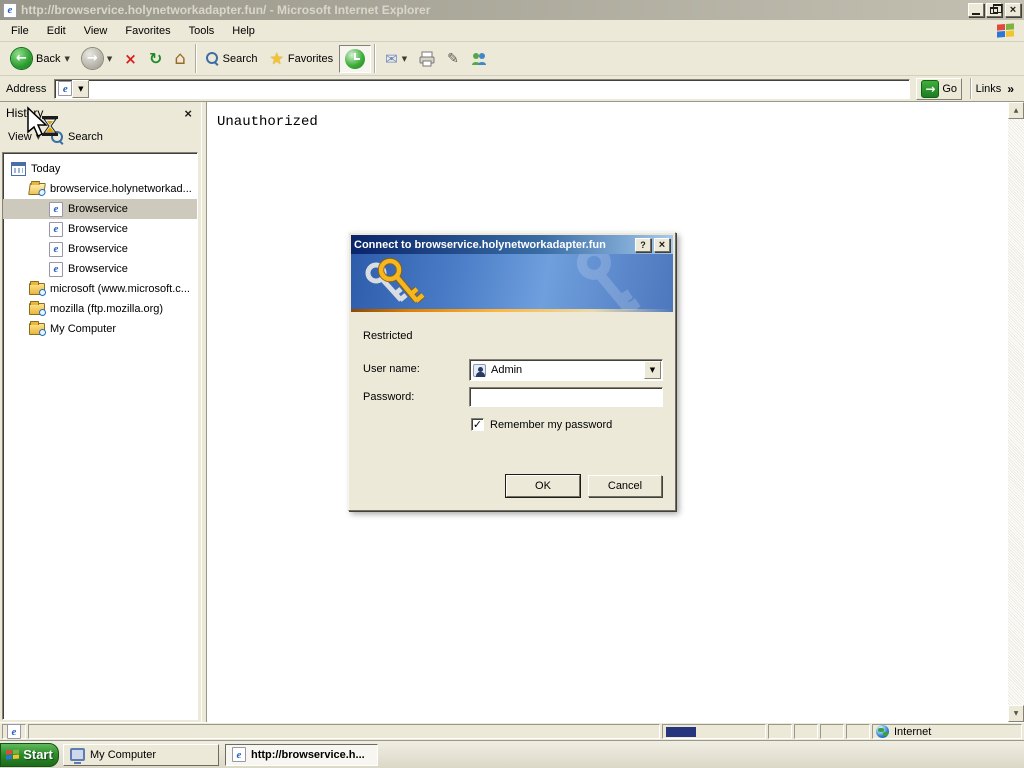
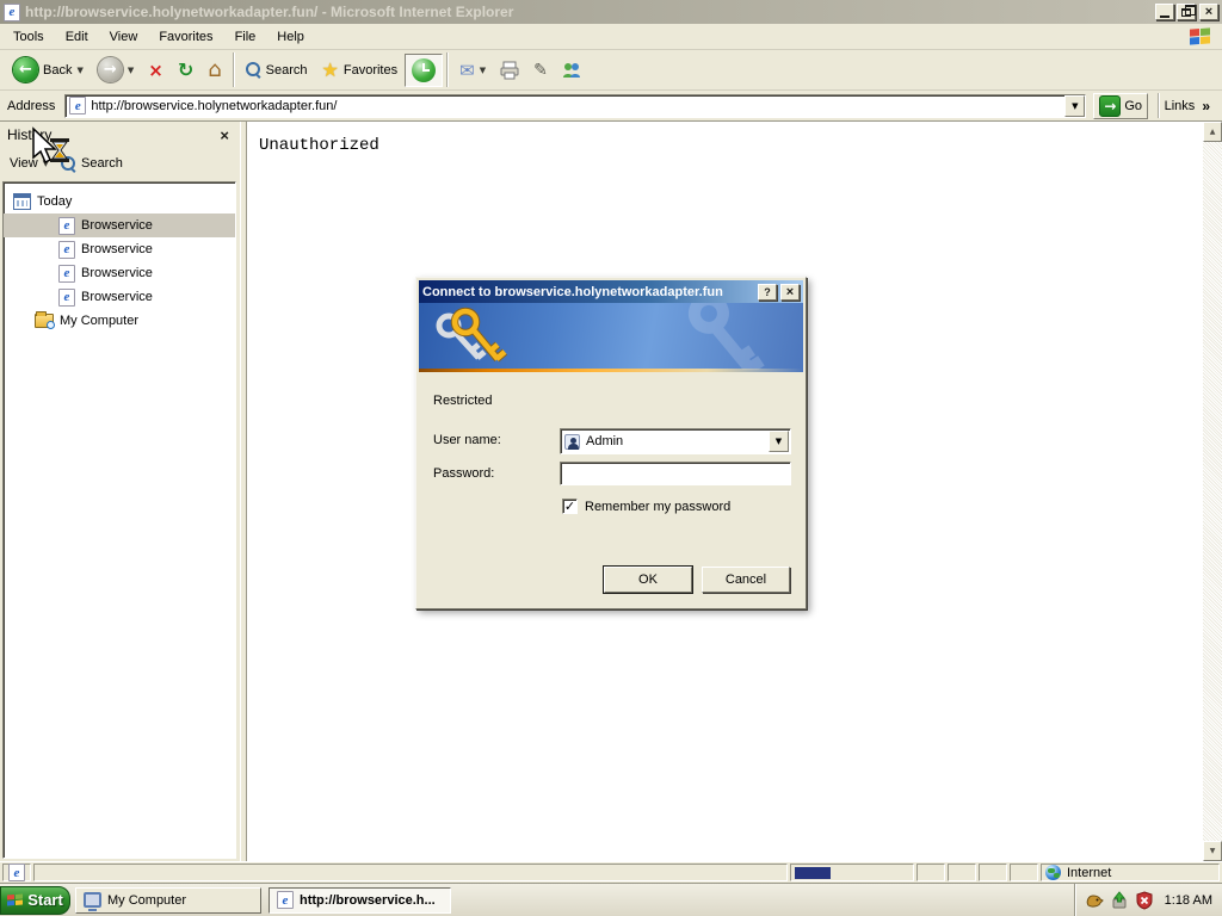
  e
  http://browservice.holynetworkadapter.fun/ - Microsoft Internet Explorer
  ×
- File
+ Tools
  Edit
  View
  Favorites
- Tools
+ File
  Help
  ←
  Back
  ▼
  →
  ▼
  ×
  ↻
  ⌂
  Search
  ★
  Favorites
  ✉
  ▼
  ✎
  Address
  e
+ http://browservice.holynetworkadapter.fun/
  ▼
  →
  Go
  Links
  »
  Histry
  ×
  View
  ▼
  Search
  Today
- browservice.holynetworkad...
  e
  Browservice
  e
  Browservice
  e
  Browservice
  e
  Browservice
- microsoft (www.microsoft.c...
- mozilla (ftp.mozilla.org)
  My Computer
  Unauthorized
  Connect to browservice.holynetworkadapter.fun
  ?
  ×
  Restricted
  User name:
  Admin
  ▼
  Password:
  ✓
  Remember my password
  OK
  Cancel
  e
  Internet
  Start
  My Computer
  e
  http://browservice.h...
+ 1:18 AM
